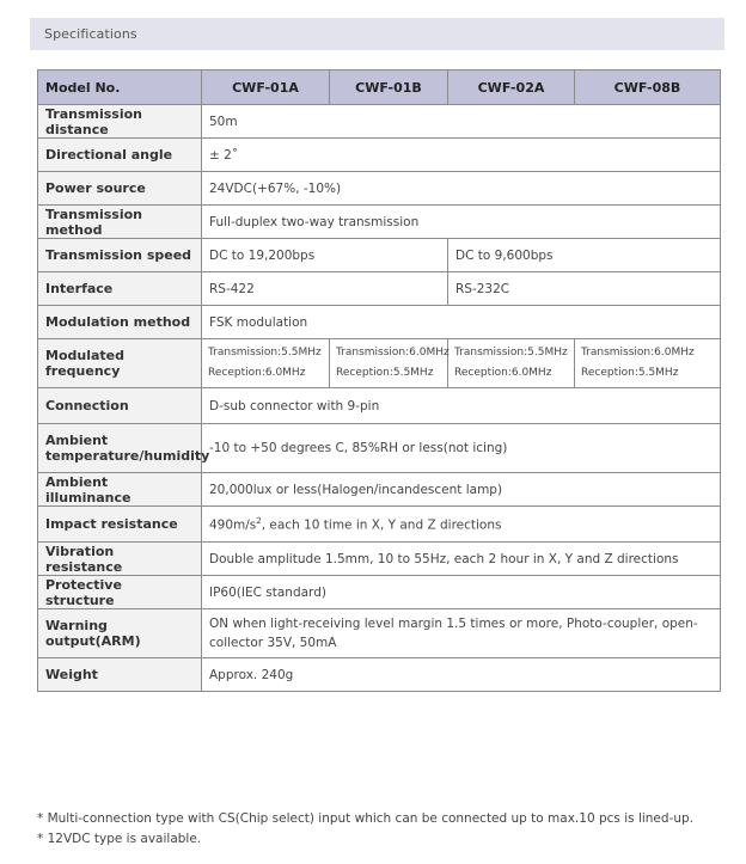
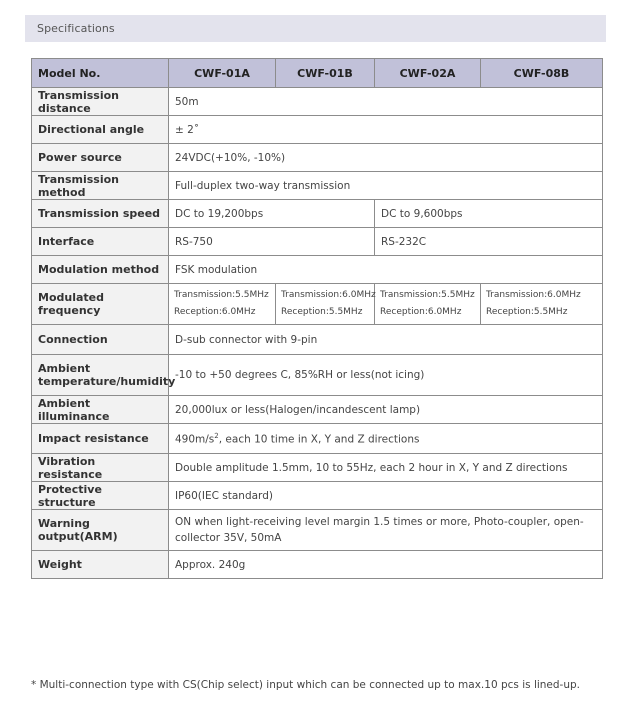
  Specifications
  Model No.	CWF-01A	CWF-01B	CWF-02A	CWF-08B
  Transmission distance	50m
  Directional angle	± 2˚
- Power source	24VDC(+67%, -10%)
+ Power source	24VDC(+10%, -10%)
  Transmission method	Full-duplex two-way transmission
  Transmission speed	DC to 19,200bps	DC to 9,600bps
- Interface	RS-422	RS-232C
+ Interface	RS-750	RS-232C
  Modulation method	FSK modulation
  Modulated frequency	Transmission:5.5MHzReception:6.0MHz	Transmission:6.0MHzReception:5.5MHz	Transmission:5.5MHzReception:6.0MHz	Transmission:6.0MHzReception:5.5MHz
  Connection	D-sub connector with 9-pin
  Ambienttemperature/humidity	-10 to +50 degrees C, 85%RH or less(not icing)
  Ambient illuminance	20,000lux or less(Halogen/incandescent lamp)
  Impact resistance	490m/s2, each 10 time in X, Y and Z directions
  Vibration resistance	Double amplitude 1.5mm, 10 to 55Hz, each 2 hour in X, Y and Z directions
  Protective structure	IP60(IEC standard)
  Warning output(ARM)	ON when light-receiving level margin 1.5 times or more, Photo-coupler, open-collector 35V, 50mA
  Weight	Approx. 240g
  * Multi-connection type with CS(Chip select) input which can be connected up to max.10 pcs is lined-up.
- * 12VDC type is available.
